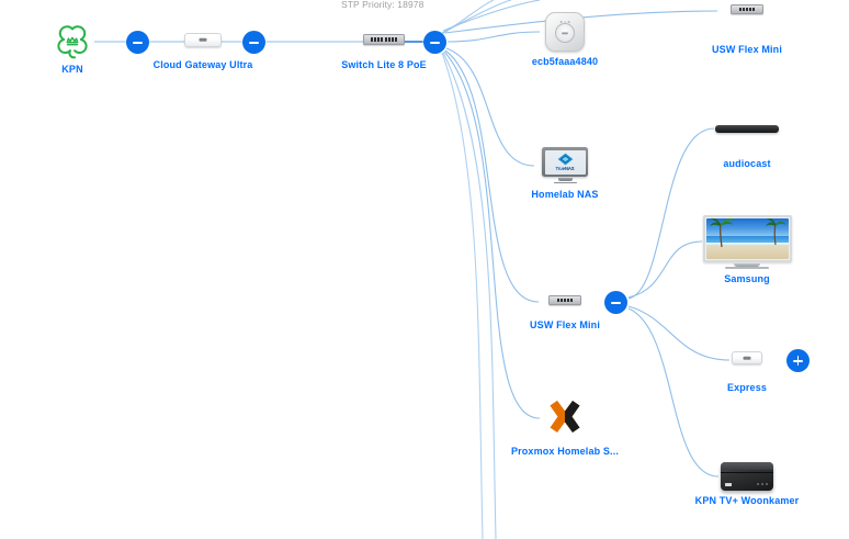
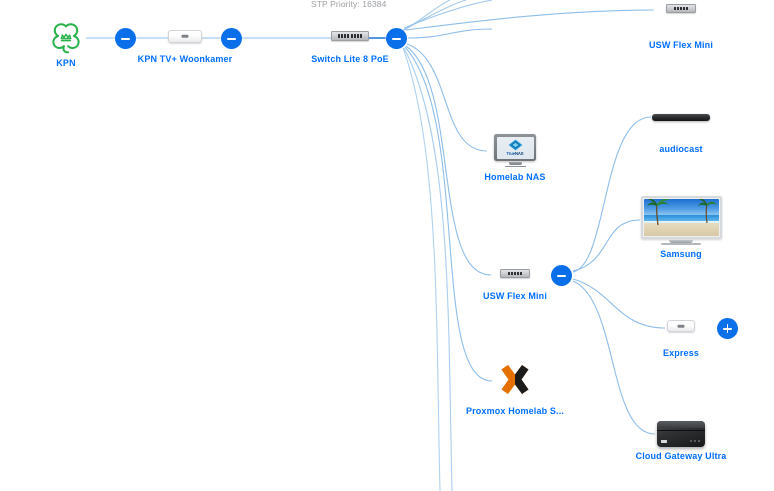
- STP Priority: 18978
+ STP Priority: 16384
  KPN
- Cloud Gateway Ultra
+ KPN TV+ Woonkamer
  Switch Lite 8 PoE
- ecb5faaa4840
  Homelab NAS
  USW Flex Mini
  Proxmox Homelab S...
  USW Flex Mini
  audiocast
  Samsung
  Express
- KPN TV+ Woonkamer
+ Cloud Gateway Ultra
